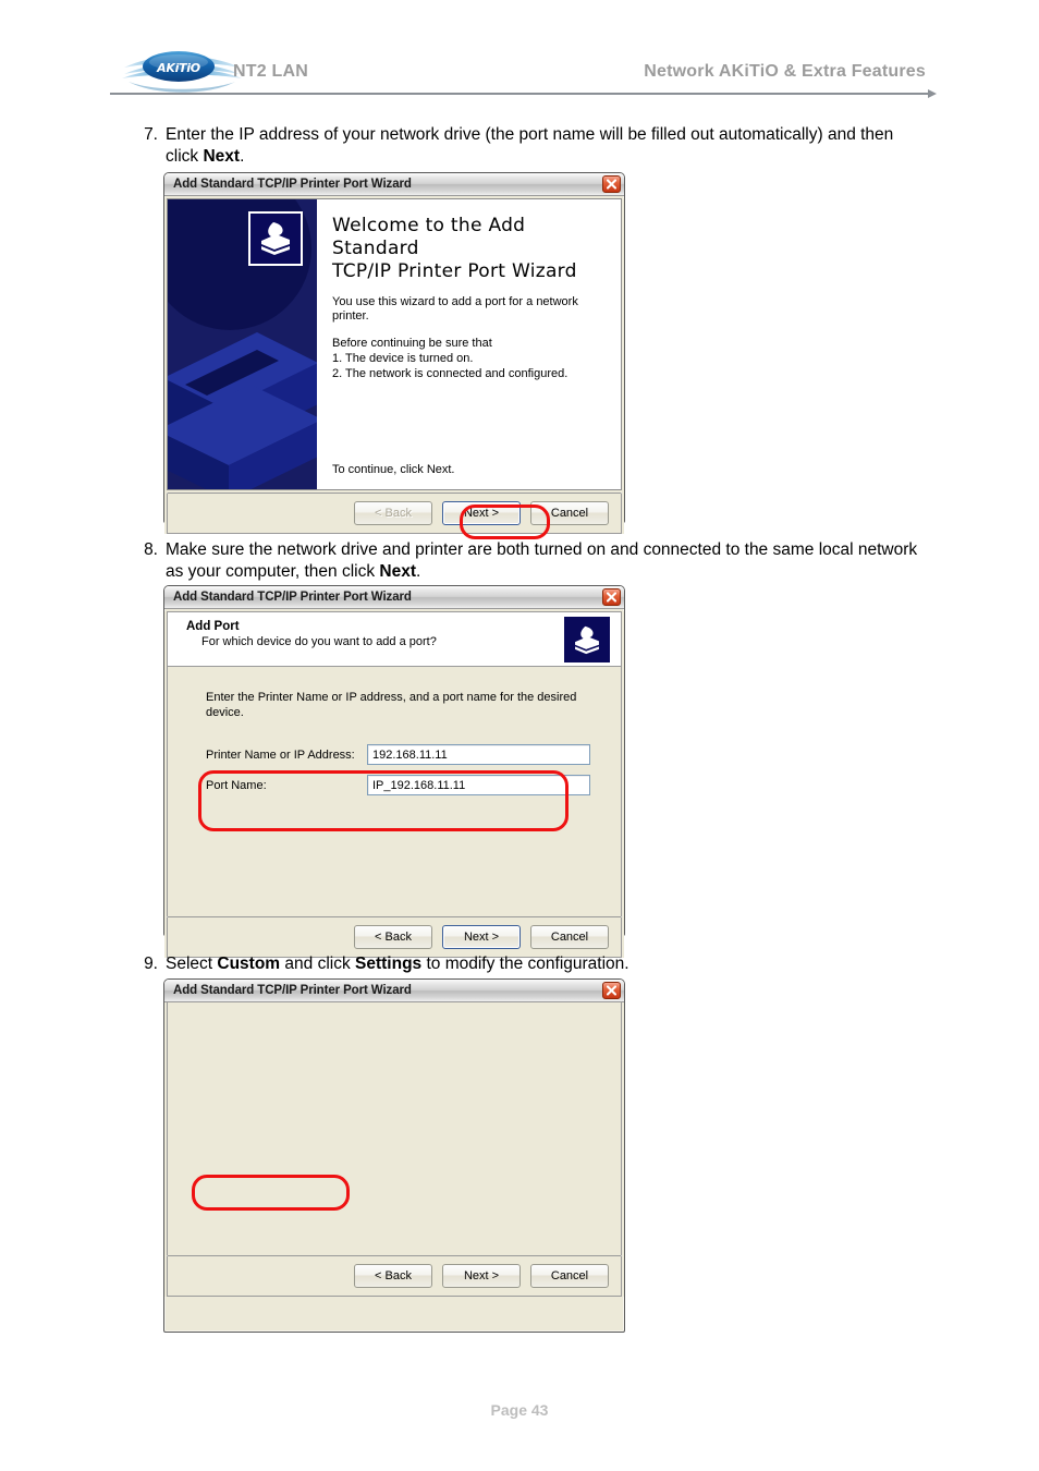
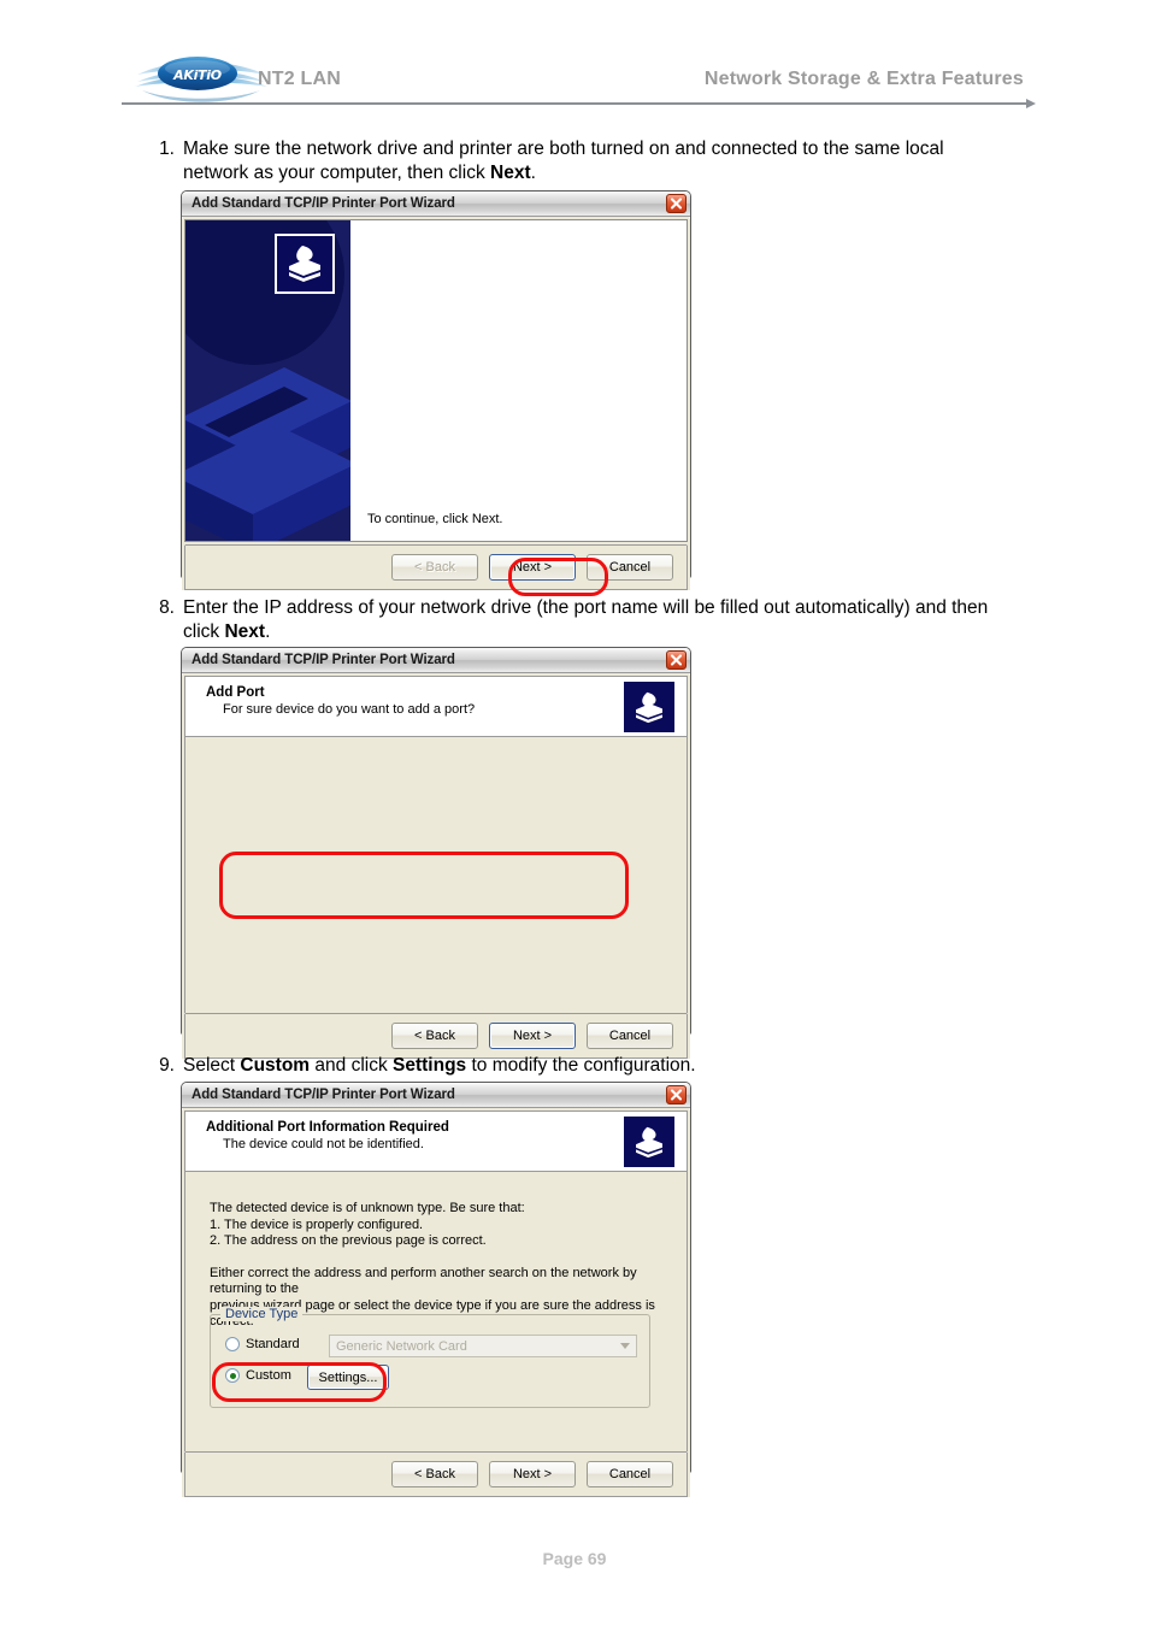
  AKiTiO
  NT2 LAN
- Network AKiTiO & Extra Features
+ Network Storage & Extra Features
- 7.
+ 1.
- Enter the IP address of your network drive (the port name will be filled out automatically) and then click Next.
+ Make sure the network drive and printer are both turned on and connected to the same local network as your computer, then click Next.
  Add Standard TCP/IP Printer Port Wizard
- Welcome to the Add Standard
- TCP/IP Printer Port Wizard
- You use this wizard to add a port for a network printer.
- Before continuing be sure that
- 1. The device is turned on.
- 2. The network is connected and configured.
  To continue, click Next.
  < Back
  Next >
  Cancel
  8.
- Make sure the network drive and printer are both turned on and connected to the same local network as your computer, then click Next.
+ Enter the IP address of your network drive (the port name will be filled out automatically) and then click Next.
  Add Standard TCP/IP Printer Port Wizard
  Add Port
- For which device do you want to add a port?
+ For sure device do you want to add a port?
- Enter the Printer Name or IP address, and a port name for the desired device.
- Printer Name or IP Address:
- 192.168.11.11
- Port Name:
- IP_192.168.11.11
  < Back
  Next >
  Cancel
  9.
  Select Custom and click Settings to modify the configuration.
  Add Standard TCP/IP Printer Port Wizard
+ Additional Port Information Required
+ The device could not be identified.
+ The detected device is of unknown type. Be sure that:
+ 1. The device is properly configured.
+ 2. The address on the previous page is correct.
+ Either correct the address and perform another search on the network by returning to the
+ previous wizard page or select the device type if you are sure the address is correct.
+ Device Type
+ Standard
+ Generic Network Card
+ Custom
+ Settings...
  < Back
  Next >
  Cancel
- Page 43
+ Page 69
